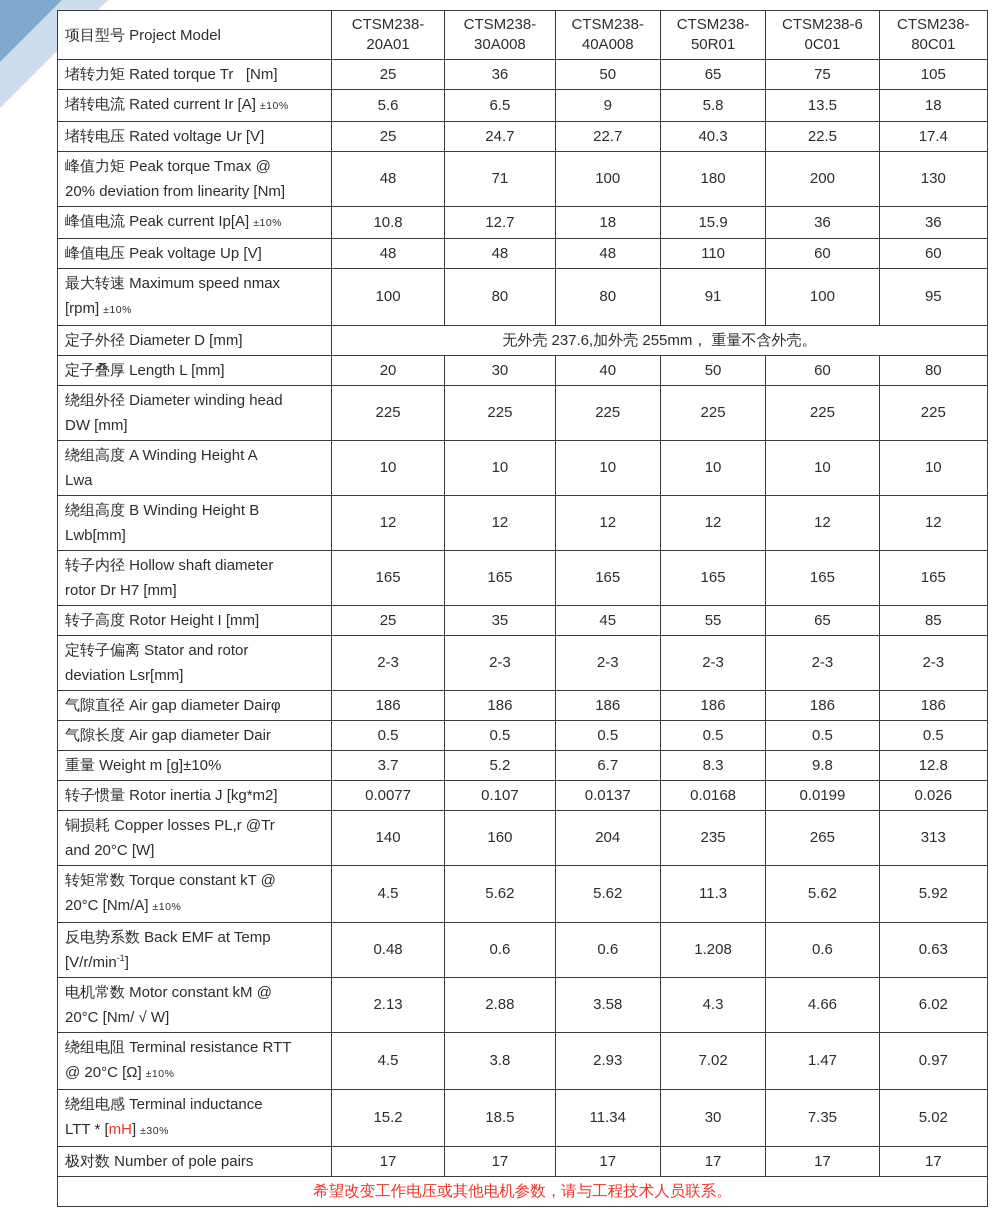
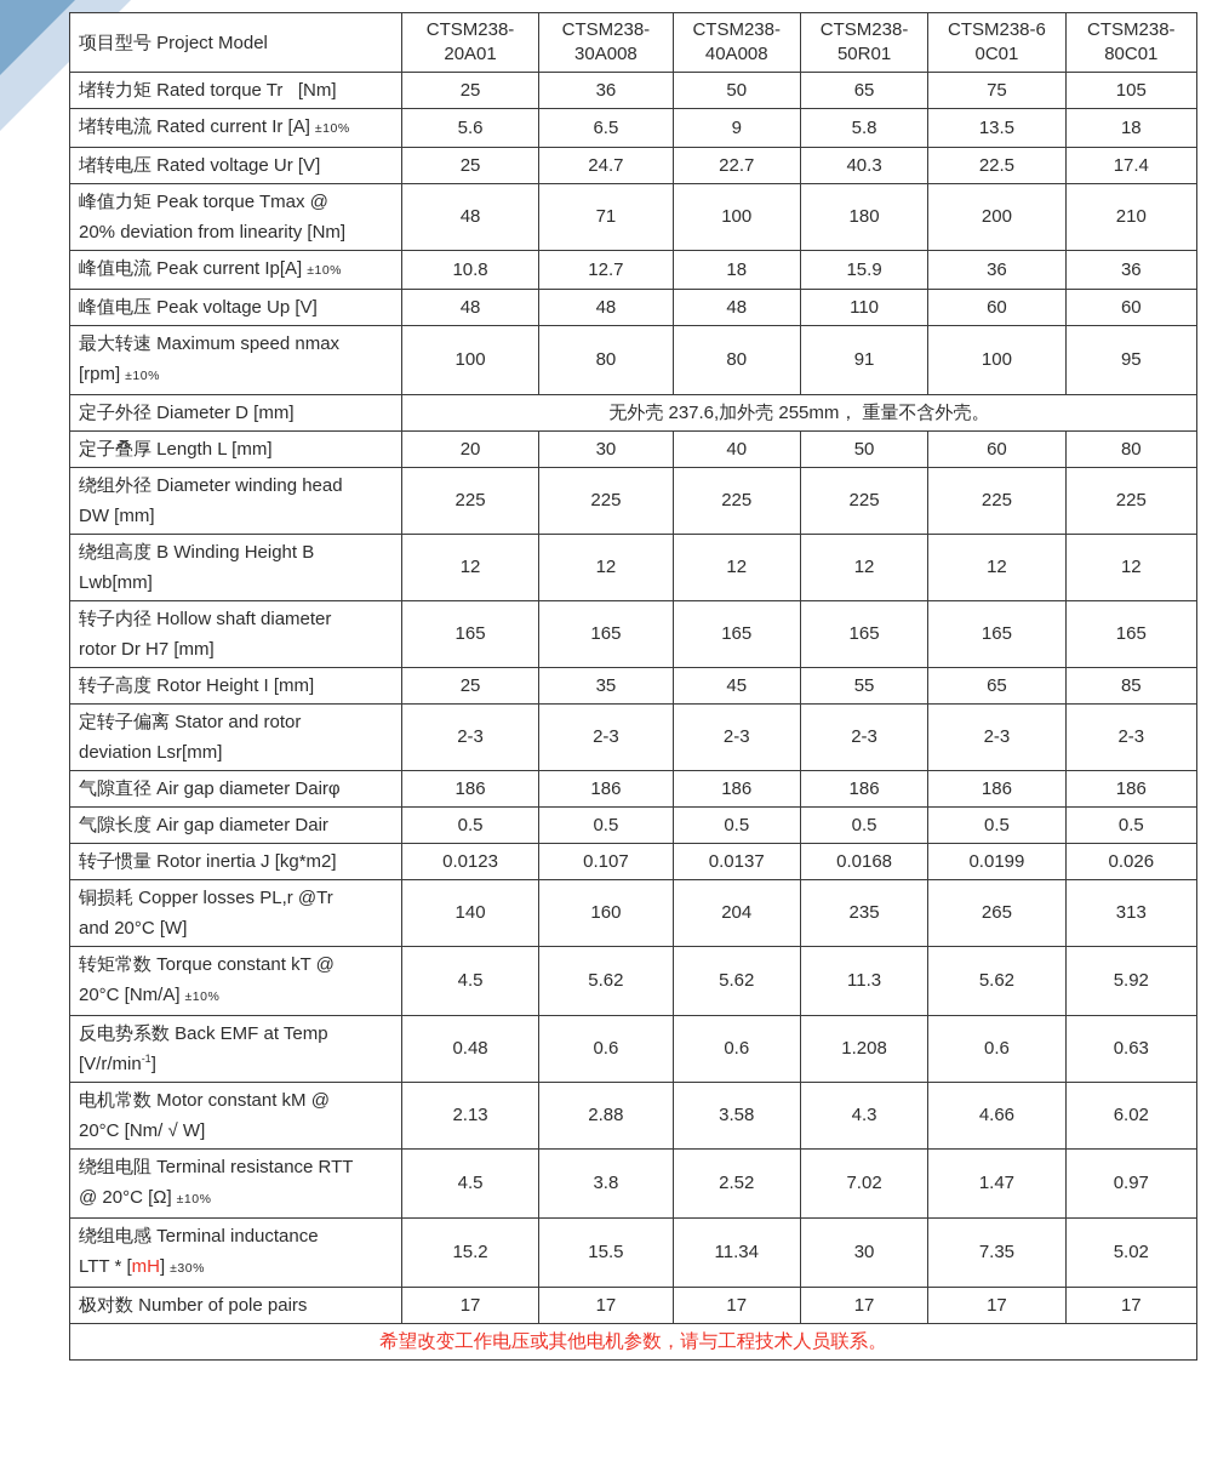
  项目型号 Project Model	CTSM238-20A01	CTSM238-30A008	CTSM238-40A008	CTSM238-50R01	CTSM238-60C01	CTSM238-80C01
  堵转力矩 Rated torque Tr [Nm]	25	36	50	65	75	105
  堵转电流 Rated current Ir [A] ±10%	5.6	6.5	9	5.8	13.5	18
  堵转电压 Rated voltage Ur [V]	25	24.7	22.7	40.3	22.5	17.4
- 峰值力矩 Peak torque Tmax @ 20% deviation from linearity [Nm]	48	71	100	180	200	130
+ 峰值力矩 Peak torque Tmax @ 20% deviation from linearity [Nm]	48	71	100	180	200	210
  峰值电流 Peak current Ip[A] ±10%	10.8	12.7	18	15.9	36	36
  峰值电压 Peak voltage Up [V]	48	48	48	110	60	60
  最大转速 Maximum speed nmax [rpm] ±10%	100	80	80	91	100	95
  定子外径 Diameter D [mm]	无外壳 237.6,加外壳 255mm， 重量不含外壳。
  定子叠厚 Length L [mm]	20	30	40	50	60	80
  绕组外径 Diameter winding head DW [mm]	225	225	225	225	225	225
- 绕组高度 A Winding Height A Lwa	10	10	10	10	10	10
  绕组高度 B Winding Height B Lwb[mm]	12	12	12	12	12	12
  转子内径 Hollow shaft diameter rotor Dr H7 [mm]	165	165	165	165	165	165
  转子高度 Rotor Height I [mm]	25	35	45	55	65	85
  定转子偏离 Stator and rotor deviation Lsr[mm]	2-3	2-3	2-3	2-3	2-3	2-3
  气隙直径 Air gap diameter Dairφ	186	186	186	186	186	186
  气隙长度 Air gap diameter Dair	0.5	0.5	0.5	0.5	0.5	0.5
- 重量 Weight m [g]±10%	3.7	5.2	6.7	8.3	9.8	12.8
- 转子惯量 Rotor inertia J [kg*m2]	0.0077	0.107	0.0137	0.0168	0.0199	0.026
+ 转子惯量 Rotor inertia J [kg*m2]	0.0123	0.107	0.0137	0.0168	0.0199	0.026
  铜损耗 Copper losses PL,r @Tr and 20°C [W]	140	160	204	235	265	313
  转矩常数 Torque constant kT @ 20°C [Nm/A] ±10%	4.5	5.62	5.62	11.3	5.62	5.92
  反电势系数 Back EMF at Temp [V/r/min-1]	0.48	0.6	0.6	1.208	0.6	0.63
  电机常数 Motor constant kM @ 20°C [Nm/ √ W]	2.13	2.88	3.58	4.3	4.66	6.02
- 绕组电阻 Terminal resistance RTT @ 20°C [Ω] ±10%	4.5	3.8	2.93	7.02	1.47	0.97
+ 绕组电阻 Terminal resistance RTT @ 20°C [Ω] ±10%	4.5	3.8	2.52	7.02	1.47	0.97
- 绕组电感 Terminal inductance LTT * [mH] ±30%	15.2	18.5	11.34	30	7.35	5.02
+ 绕组电感 Terminal inductance LTT * [mH] ±30%	15.2	15.5	11.34	30	7.35	5.02
  极对数 Number of pole pairs	17	17	17	17	17	17
  希望改变工作电压或其他电机参数，请与工程技术人员联系。
